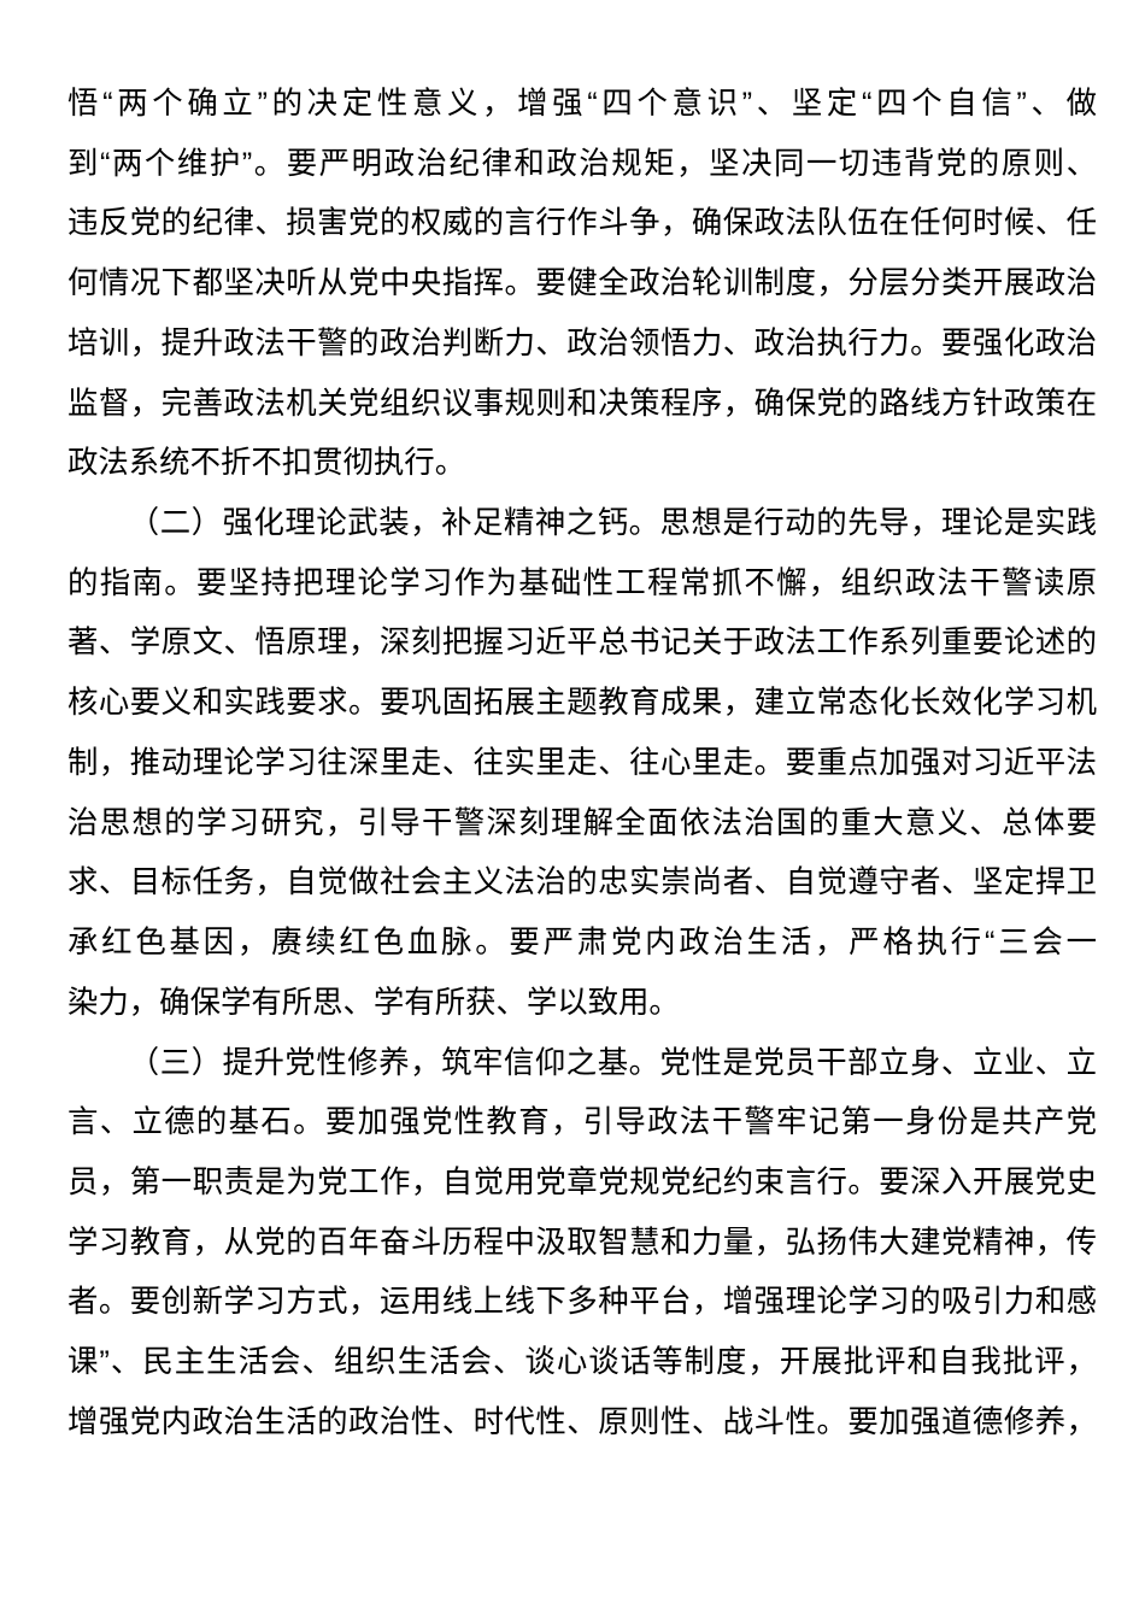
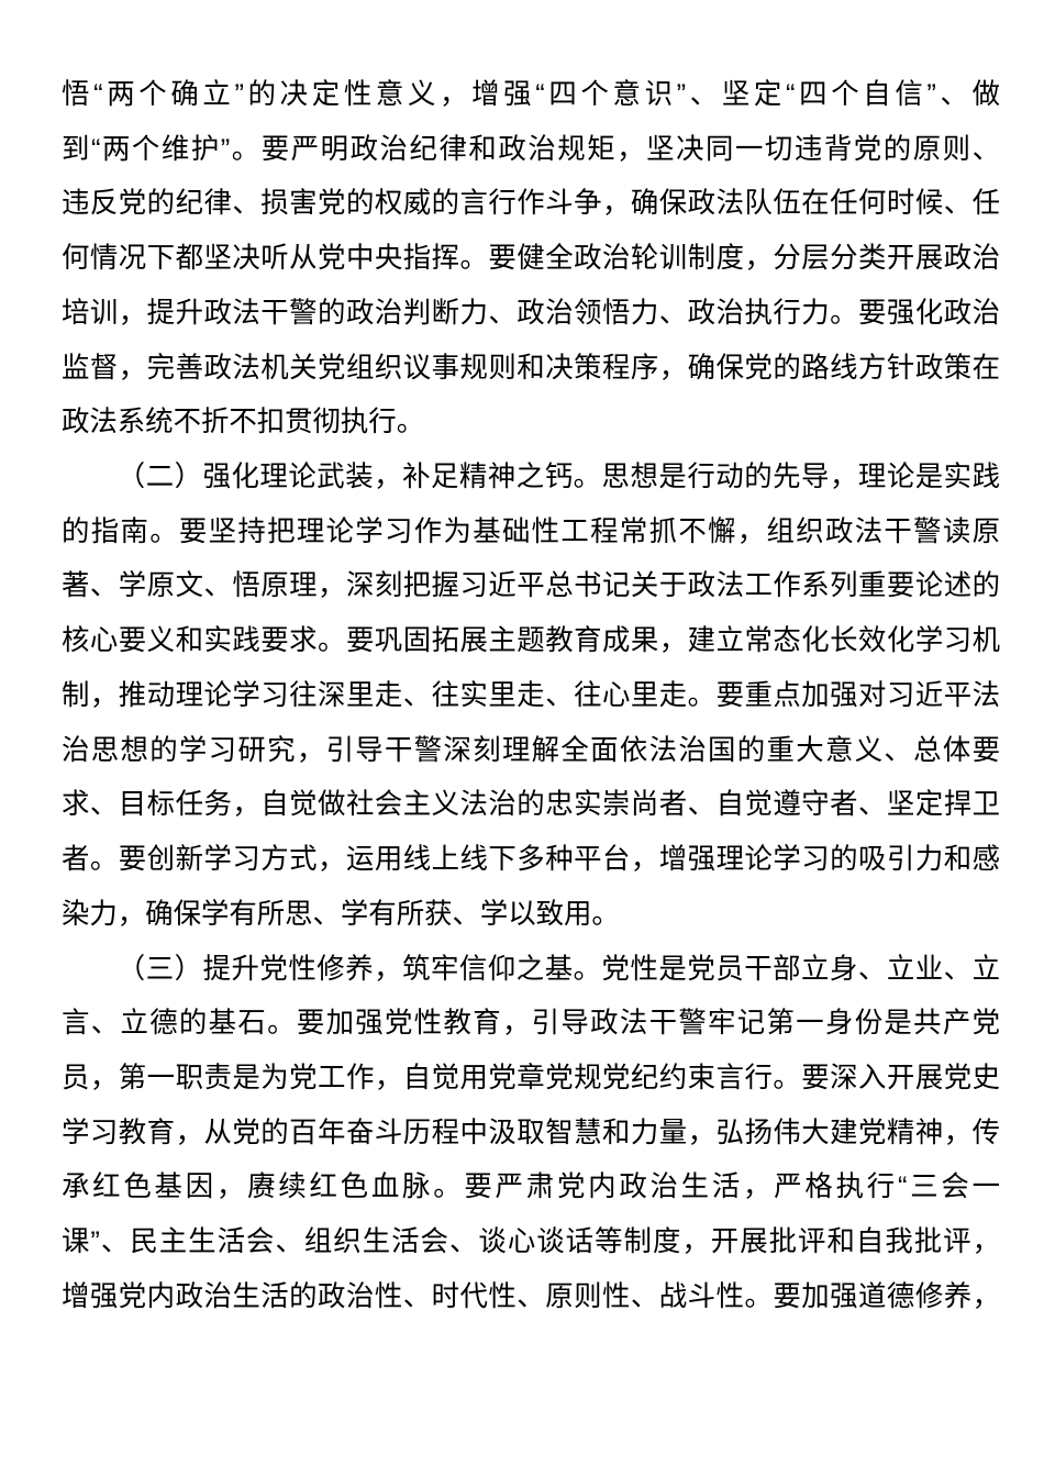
  悟“两个确立”的决定性意义，增强“四个意识”、坚定“四个自信”、做
  到“两个维护”。要严明政治纪律和政治规矩，坚决同一切违背党的原则、
  违反党的纪律、损害党的权威的言行作斗争，确保政法队伍在任何时候、任
  何情况下都坚决听从党中央指挥。要健全政治轮训制度，分层分类开展政治
  培训，提升政法干警的政治判断力、政治领悟力、政治执行力。要强化政治
  监督，完善政法机关党组织议事规则和决策程序，确保党的路线方针政策在
  政法系统不折不扣贯彻执行。
  （二）强化理论武装，补足精神之钙。思想是行动的先导，理论是实践
  的指南。要坚持把理论学习作为基础性工程常抓不懈，组织政法干警读原
  著、学原文、悟原理，深刻把握习近平总书记关于政法工作系列重要论述的
  核心要义和实践要求。要巩固拓展主题教育成果，建立常态化长效化学习机
  制，推动理论学习往深里走、往实里走、往心里走。要重点加强对习近平法
  治思想的学习研究，引导干警深刻理解全面依法治国的重大意义、总体要
  求、目标任务，自觉做社会主义法治的忠实崇尚者、自觉遵守者、坚定捍卫
- 承红色基因，赓续红色血脉。要严肃党内政治生活，严格执行“三会一
+ 者。要创新学习方式，运用线上线下多种平台，增强理论学习的吸引力和感
  染力，确保学有所思、学有所获、学以致用。
  （三）提升党性修养，筑牢信仰之基。党性是党员干部立身、立业、立
  言、立德的基石。要加强党性教育，引导政法干警牢记第一身份是共产党
  员，第一职责是为党工作，自觉用党章党规党纪约束言行。要深入开展党史
  学习教育，从党的百年奋斗历程中汲取智慧和力量，弘扬伟大建党精神，传
- 者。要创新学习方式，运用线上线下多种平台，增强理论学习的吸引力和感
+ 承红色基因，赓续红色血脉。要严肃党内政治生活，严格执行“三会一
  课”、民主生活会、组织生活会、谈心谈话等制度，开展批评和自我批评，
  增强党内政治生活的政治性、时代性、原则性、战斗性。要加强道德修养，
